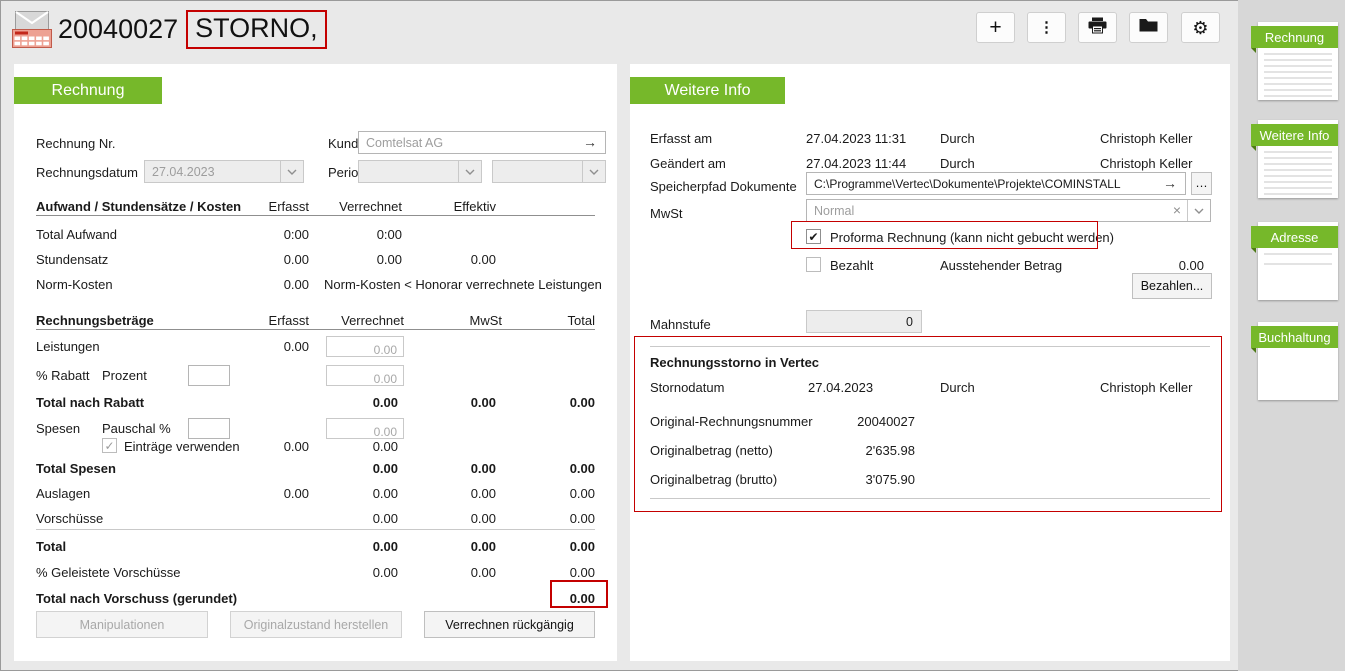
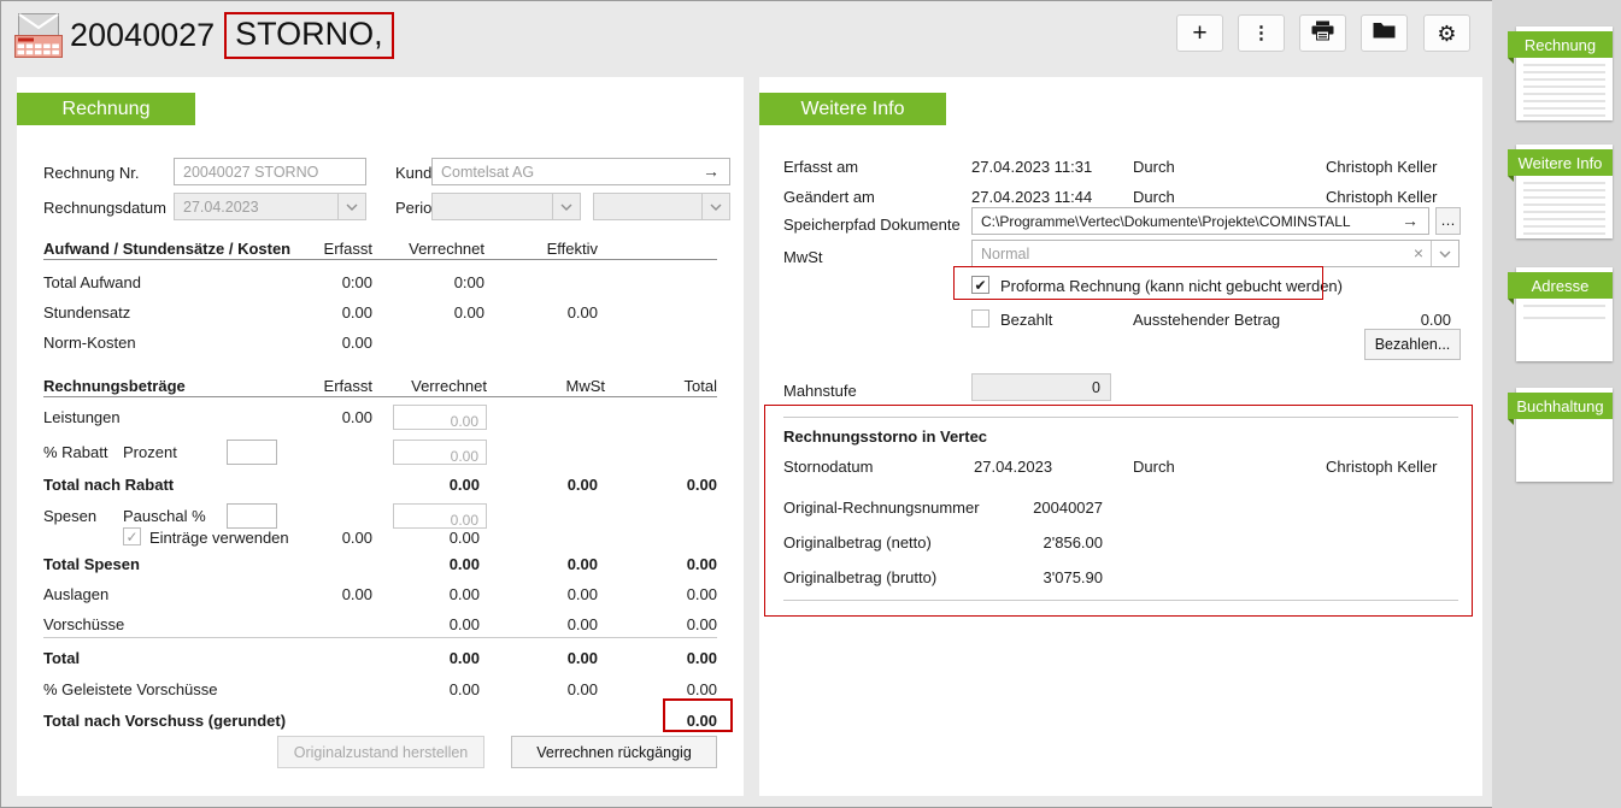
  20040027
  STORNO,
  +
  ⋮
  ⚙
  Rechnung
  Rechnung Nr.
+ 20040027 STORNO
  Kund
  Comtelsat AG
  →
  Rechnungsdatum
  27.04.2023
  Perio
  Aufwand / Stundensätze / Kosten
  Erfasst
  Verrechnet
  Effektiv
  Total Aufwand
  0:00
  0:00
  Stundensatz
  0.00
  0.00
  0.00
  Norm-Kosten
  0.00
- Norm-Kosten < Honorar verrechnete Leistungen
  Rechnungsbeträge
  Erfasst
  Verrechnet
  MwSt
  Total
  Leistungen
  0.00
  0.00
  % Rabatt
  Prozent
  0.00
  Total nach Rabatt
  0.00
  0.00
  0.00
  Spesen
  Pauschal %
  0.00
  ✓
  Einträge verwenden
  0.00
  0.00
  Total Spesen
  0.00
  0.00
  0.00
  Auslagen
  0.00
  0.00
  0.00
  0.00
  Vorschüsse
  0.00
  0.00
  0.00
  Total
  0.00
  0.00
  0.00
  % Geleistete Vorschüsse
  0.00
  0.00
  0.00
  Total nach Vorschuss (gerundet)
  0.00
- Manipulationen
  Originalzustand herstellen
  Verrechnen rückgängig
  Weitere Info
  Erfasst am
  27.04.2023 11:31
  Durch
  Christoph Keller
  Geändert am
  27.04.2023 11:44
  Durch
  Christoph Keller
  Speicherpfad Dokumente
  C:\Programme\Vertec\Dokumente\Projekte\COMINSTALL
  →
  …
  MwSt
  Normal
  ×
  ✔
  Proforma Rechnung (kann nicht gebucht werden)
  Bezahlt
  Ausstehender Betrag
  0.00
  Bezahlen...
  Mahnstufe
  0
  Rechnungsstorno in Vertec
  Stornodatum
  27.04.2023
  Durch
  Christoph Keller
  Original-Rechnungsnummer
  20040027
  Originalbetrag (netto)
- 2'635.98
+ 2'856.00
  Originalbetrag (brutto)
  3'075.90
  Rechnung
  Weitere Info
  Adresse
  Buchhaltung
